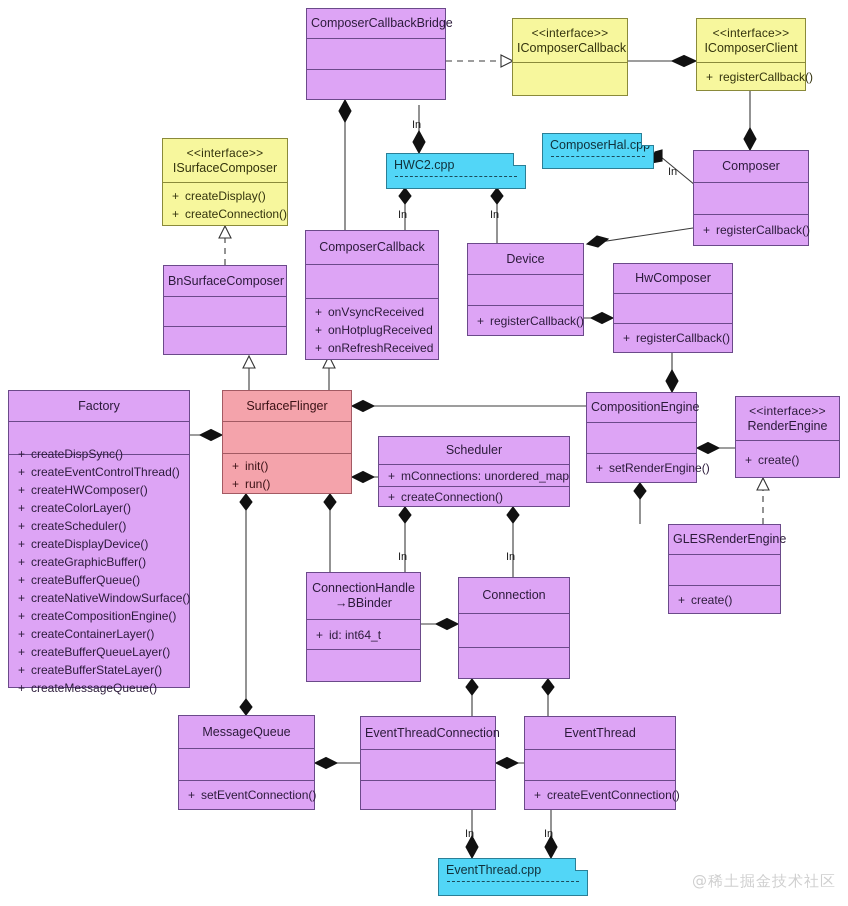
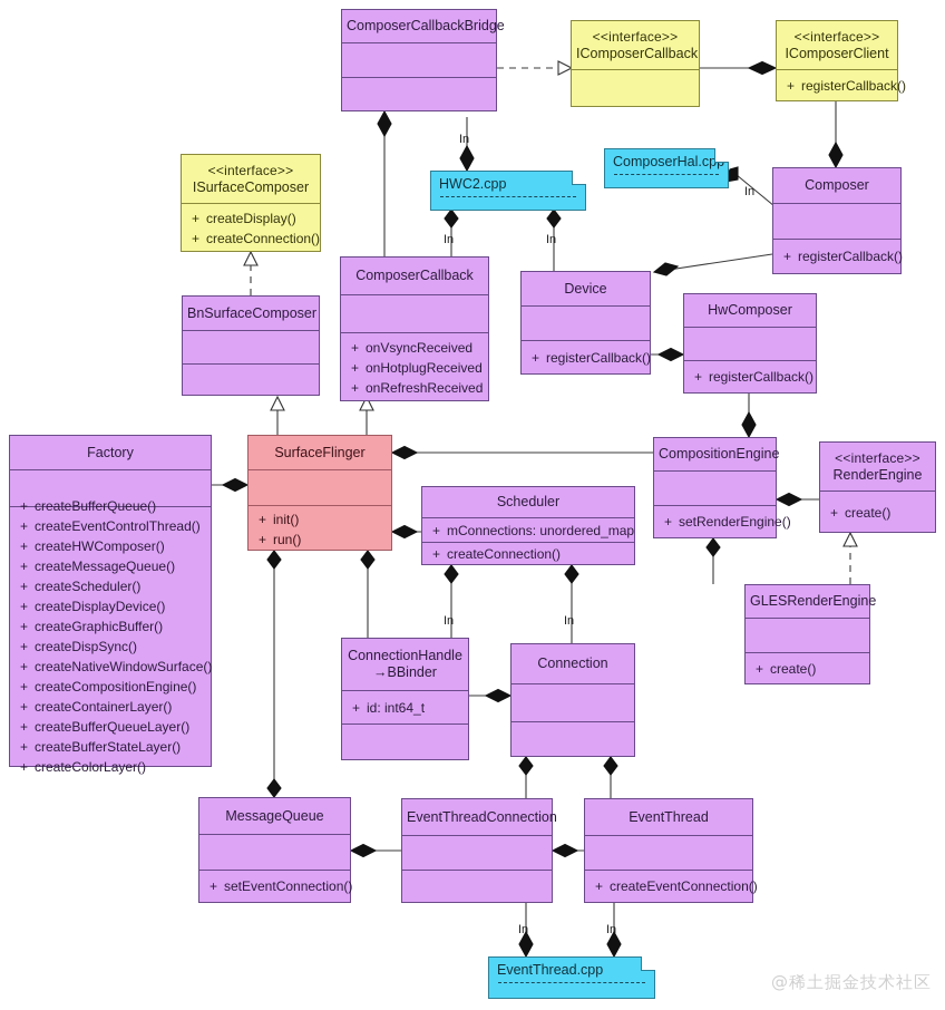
  ComposerCallbackBridge
  <<interface>>
  IComposerCallback
  <<interface>>
  IComposerClient
  + registerCallback()
  HWC2.cpp
  ComposerHal.cp
  <<interface>>
  ISurfaceComposer
  + createDisplay()
  + createConnection()
  BnSurfaceComposer
  ComposerCallback
  + onVsyncReceived
  + onHotplugReceived
  + onRefreshReceived
  Device
  + registerCallback()
  Composer
  + registerCallback()
  HwComposer
  + registerCallback()
  Factory
- + createDispSync()
+ + createBufferQueue()
  + createEventControlThread()
  + createHWComposer()
- + createColorLayer()
+ + createMessageQueue()
  + createScheduler()
  + createDisplayDevice()
  + createGraphicBuffer()
- + createBufferQueue()
+ + createDispSync()
  + createNativeWindowSurface()
  + createCompositionEngine()
  + createContainerLayer()
  + createBufferQueueLayer()
  + createBufferStateLayer()
- + createMessageQueue()
+ + createColorLayer()
  SurfaceFlinger
  + init()
  + run()
  Scheduler
  + mConnections: unordered_map
  + createConnection()
  CompositionEngine
  + setRenderEngine()
  <<interface>>
  RenderEngine
  + create()
  GLESRenderEngine
  + create()
  ConnectionHandle
  →BBinder
  + id: int64_t
  Connection
  MessageQueue
  + setEventConnection()
  EventThreadConnection
  EventThread
  + createEventConnection()
  EventThread.cpp
  In
  In
  In
  In
  In
  In
  In
  In
  @稀土掘金技术社区
